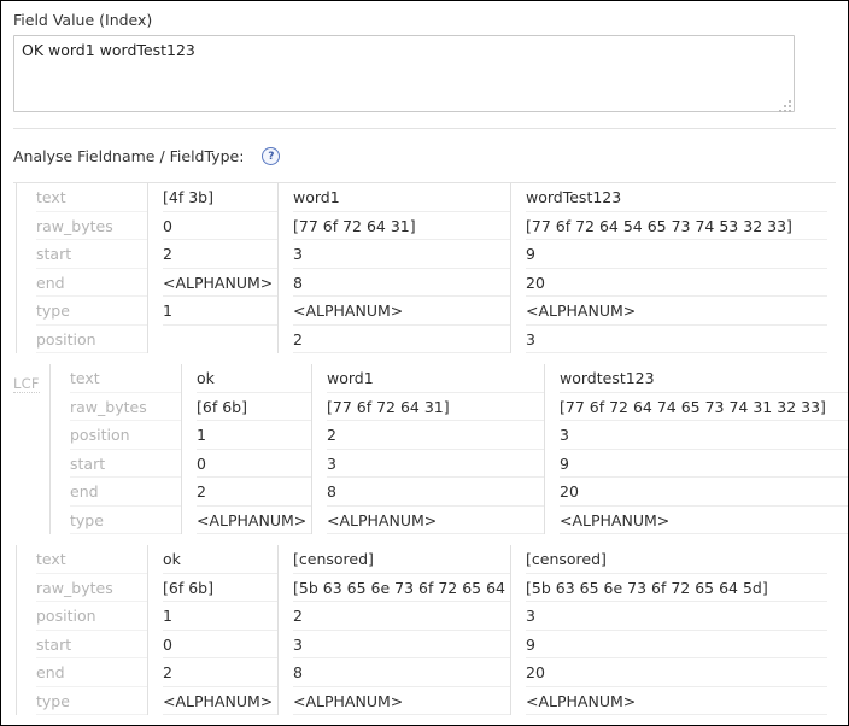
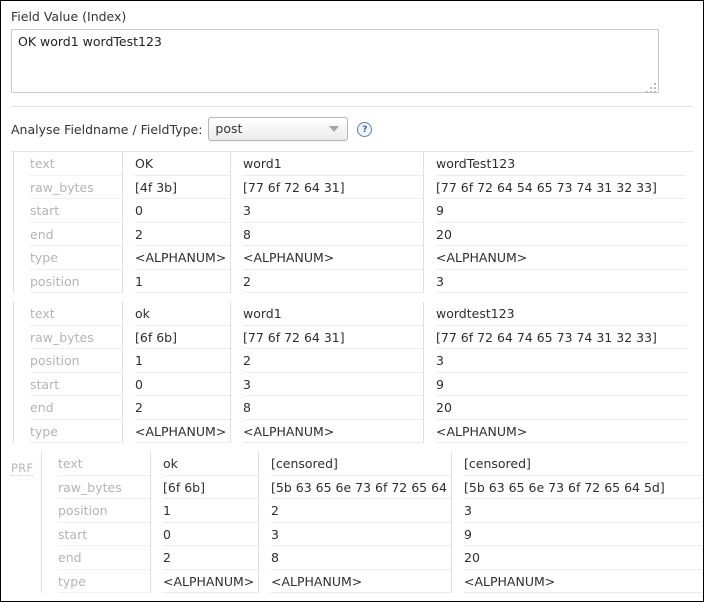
  Field Value (Index)
  OK word1 wordTest123
  Analyse Fieldname / FieldType:
+ post
  ?
  text
  raw_bytes
  start
  end
  type
  position
+ OK
  [4f 3b]
  0
  2
  <ALPHANUM>
  1
  word1
  [77 6f 72 64 31]
  3
  8
  <ALPHANUM>
  2
  wordTest123
- [77 6f 72 64 54 65 73 74 53 32 33]
+ [77 6f 72 64 54 65 73 74 31 32 33]
  9
  20
  <ALPHANUM>
  3
- LCF
  text
  raw_bytes
  position
  start
  end
  type
  ok
  [6f 6b]
  1
  0
  2
  <ALPHANUM>
  word1
  [77 6f 72 64 31]
  2
  3
  8
  <ALPHANUM>
  wordtest123
  [77 6f 72 64 74 65 73 74 31 32 33]
  3
  9
  20
  <ALPHANUM>
+ PRF
  text
  raw_bytes
  position
  start
  end
  type
  ok
  [6f 6b]
  1
  0
  2
  <ALPHANUM>
  [censored]
  [5b 63 65 6e 73 6f 72 65 64
  2
  3
  8
  <ALPHANUM>
  [censored]
  [5b 63 65 6e 73 6f 72 65 64 5d]
  3
  9
  20
  <ALPHANUM>
